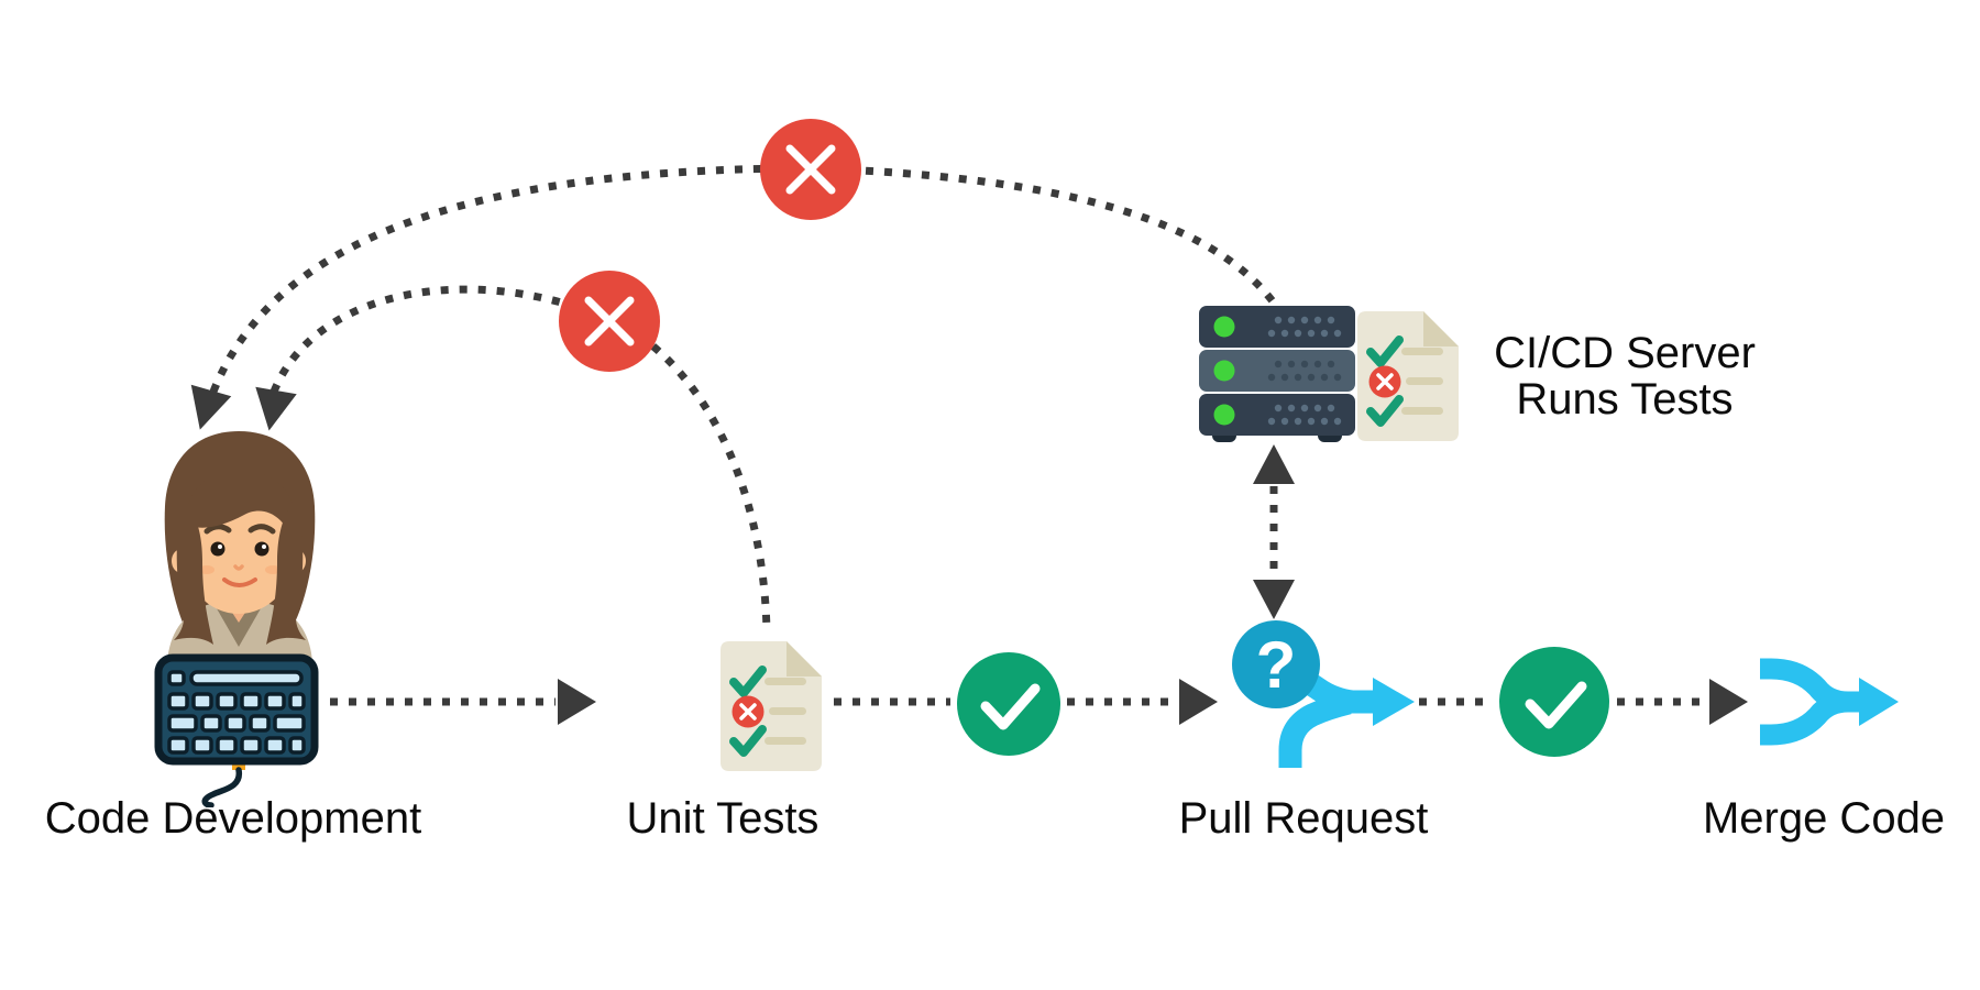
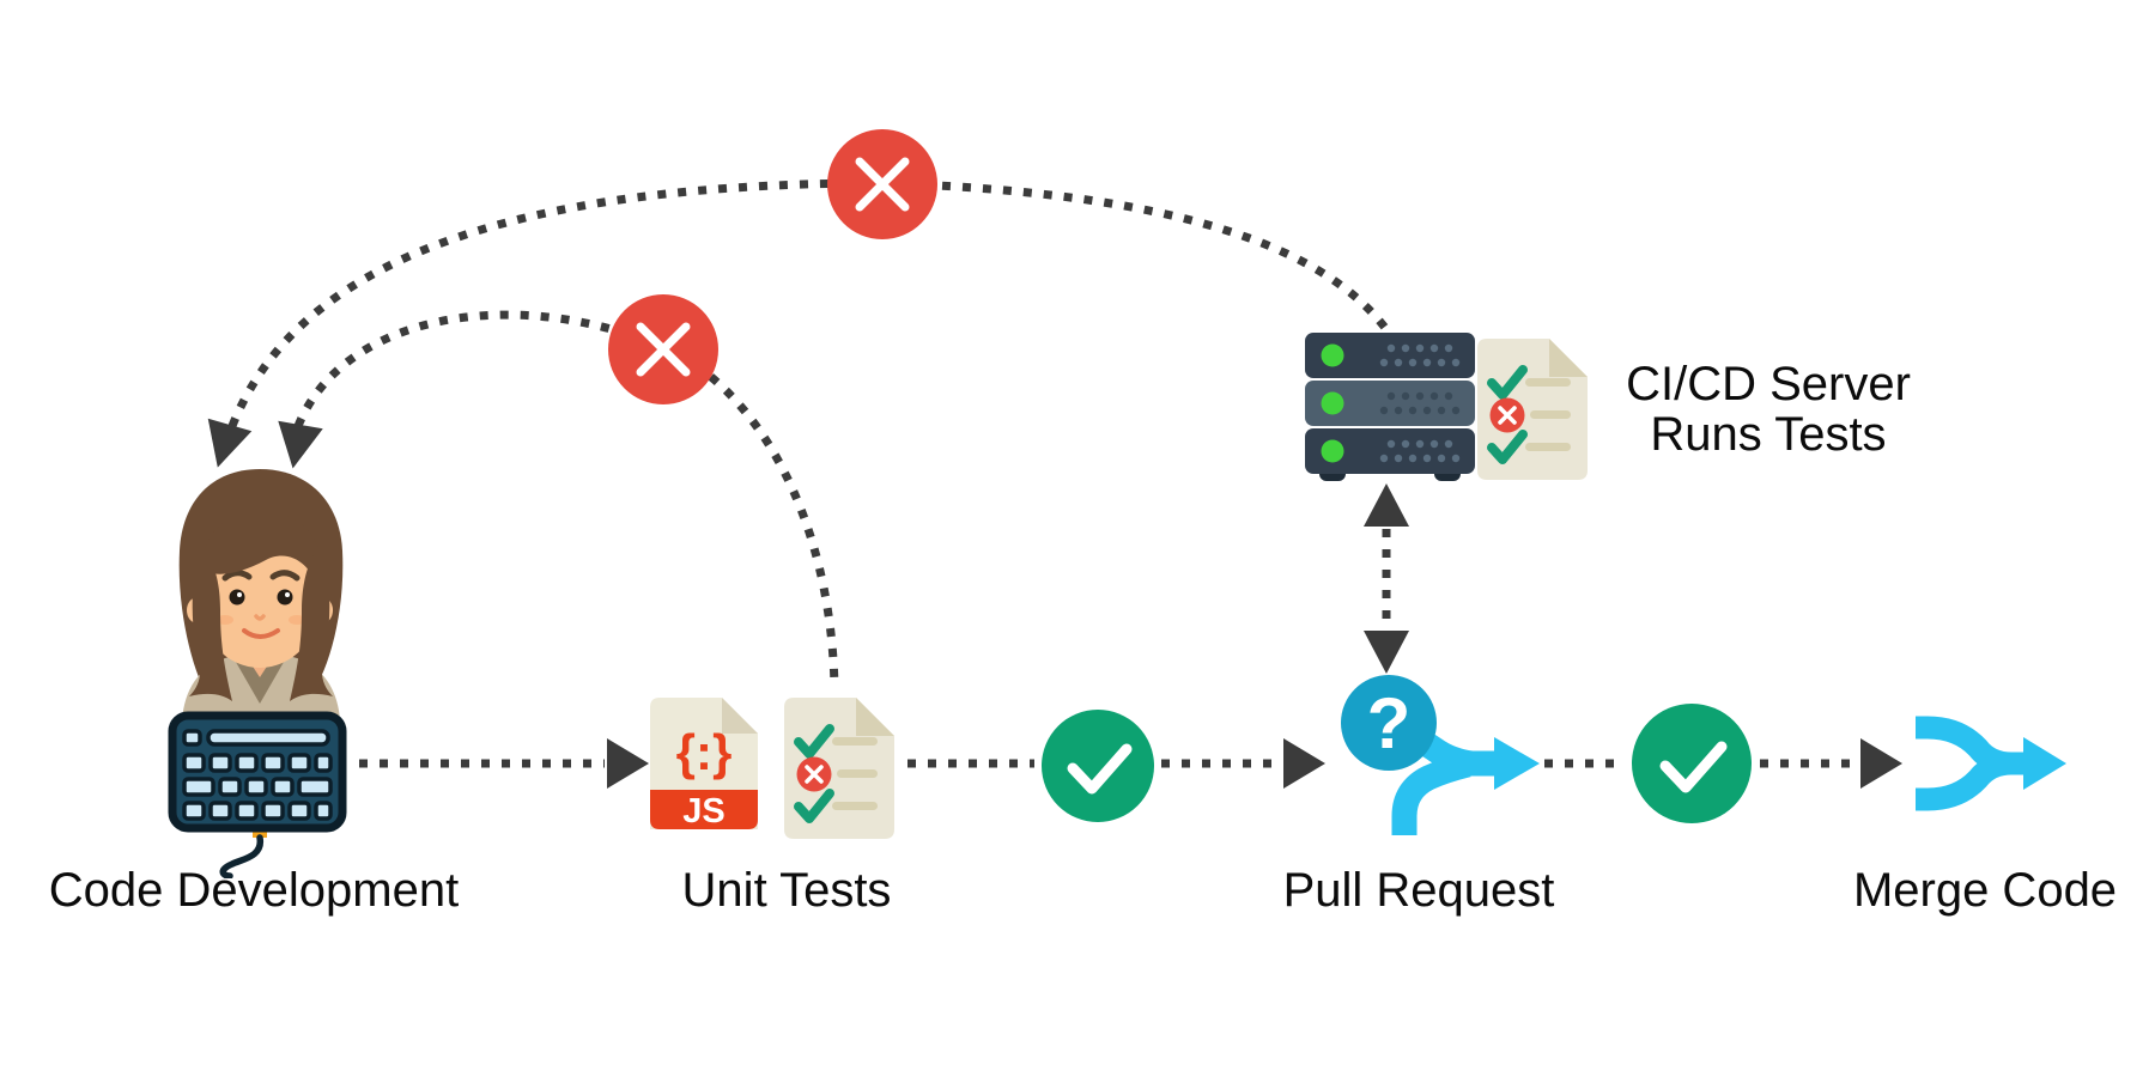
+ {:}
+ JS
  ?
  Code Development
  Unit Tests
  Pull Request
  Merge Code
  CI/CD Server
  Runs Tests
